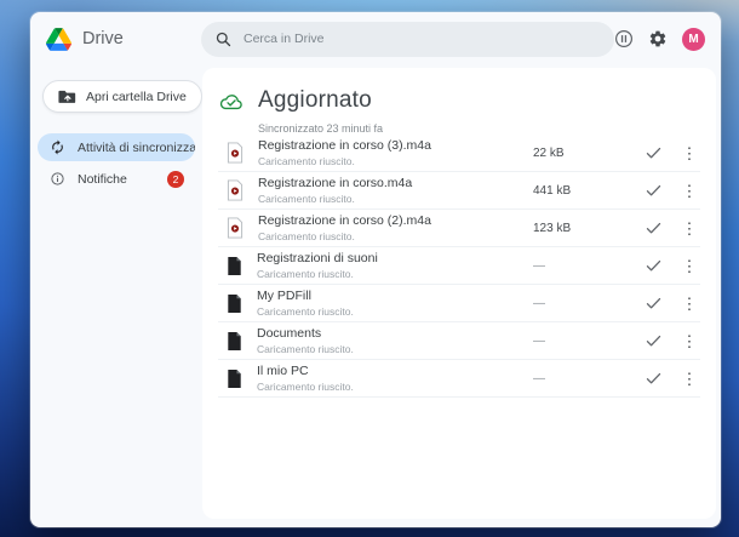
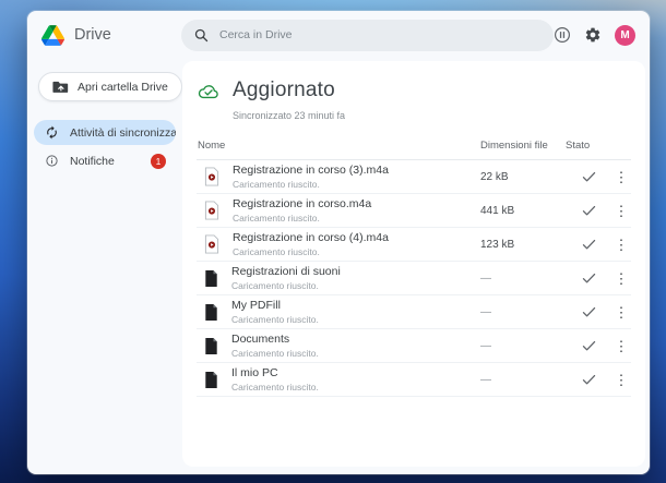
  Drive
  Cerca in Drive
  M
  Apri cartella Drive
  Attività di sincronizza
  Notifiche
- 2
+ 1
  Aggiornato
  Sincronizzato 23 minuti fa
+ Nome
+ Dimensioni file
+ Stato
  Registrazione in corso (3).m4a
  Caricamento riuscito.
  22 kB
  ⋮
  Registrazione in corso.m4a
  Caricamento riuscito.
  441 kB
  ⋮
- Registrazione in corso (2).m4a
+ Registrazione in corso (4).m4a
  Caricamento riuscito.
  123 kB
  ⋮
  Registrazioni di suoni
  Caricamento riuscito.
  —
  ⋮
  My PDFill
  Caricamento riuscito.
  —
  ⋮
  Documents
  Caricamento riuscito.
  —
  ⋮
  Il mio PC
  Caricamento riuscito.
  —
  ⋮
